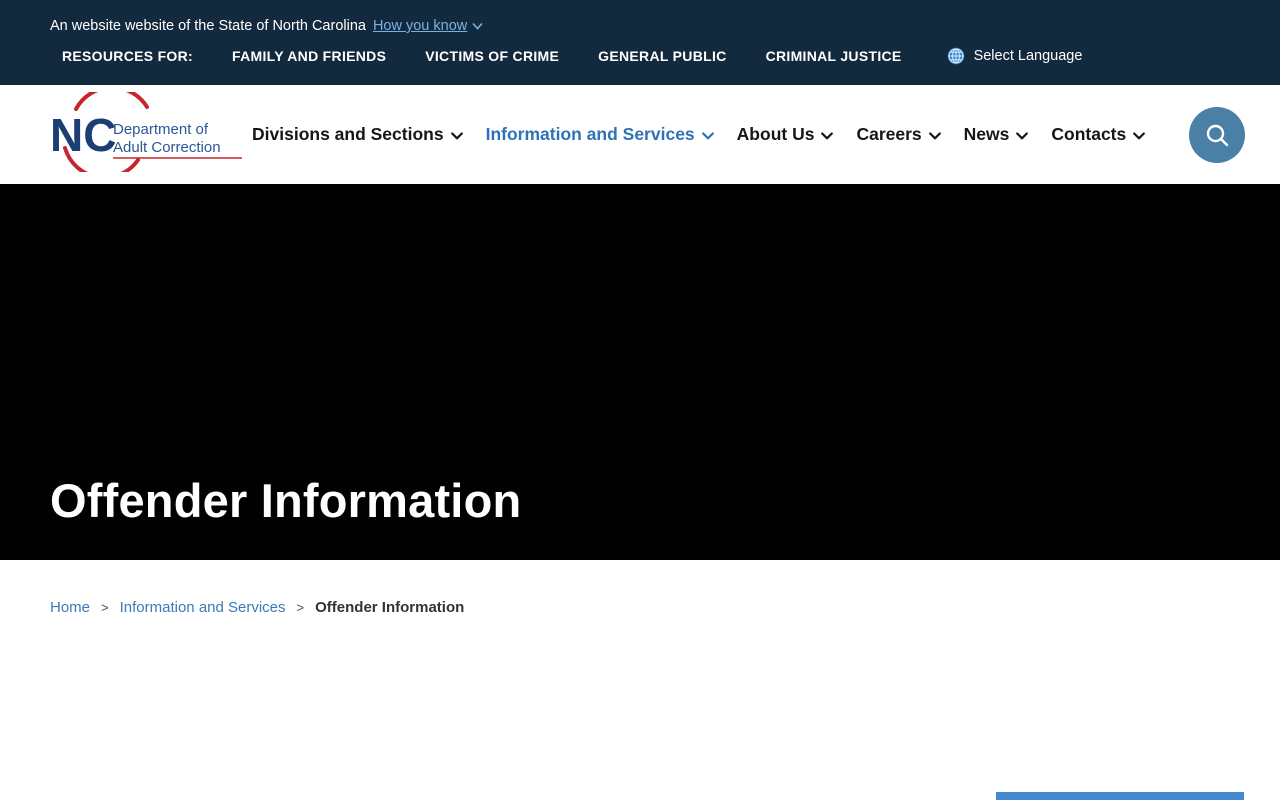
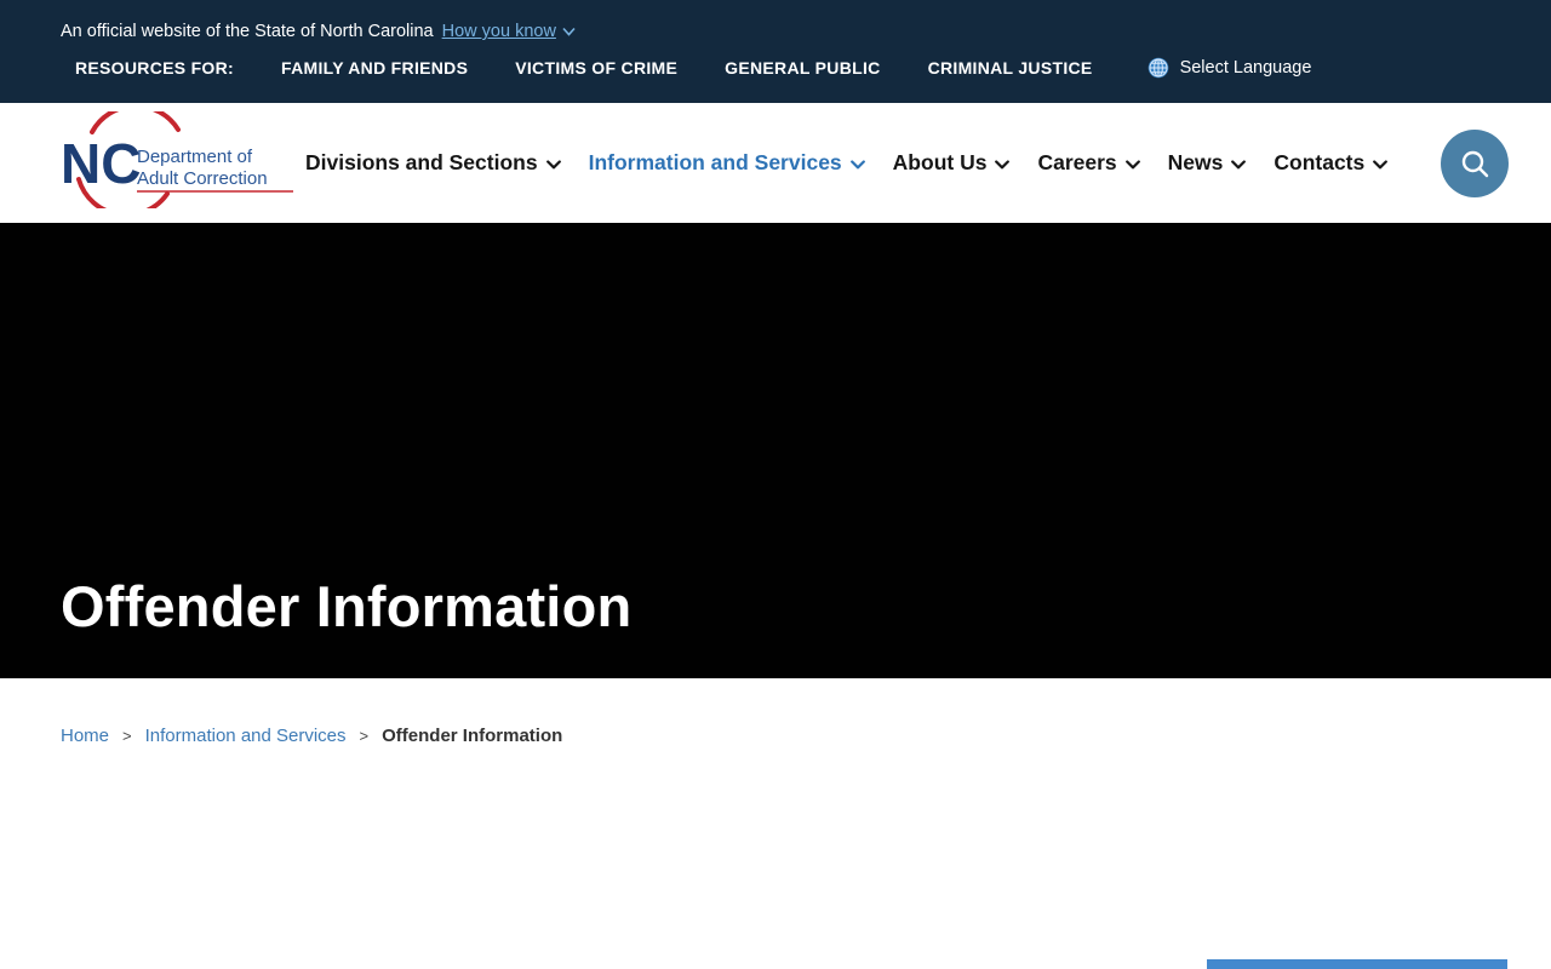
- An website website of the State of North Carolina
+ An official website of the State of North Carolina
  How you know
  RESOURCES FOR:
  FAMILY AND FRIENDS
  VICTIMS OF CRIME
  GENERAL PUBLIC
  CRIMINAL JUSTICE
  Select Language
  NC
  Department of
  Adult Correction
  Divisions and Sections
  Information and Services
  About Us
  Careers
  News
  Contacts
  Offender Information
  Home
  >
  Information and Services
  >
  Offender Information
